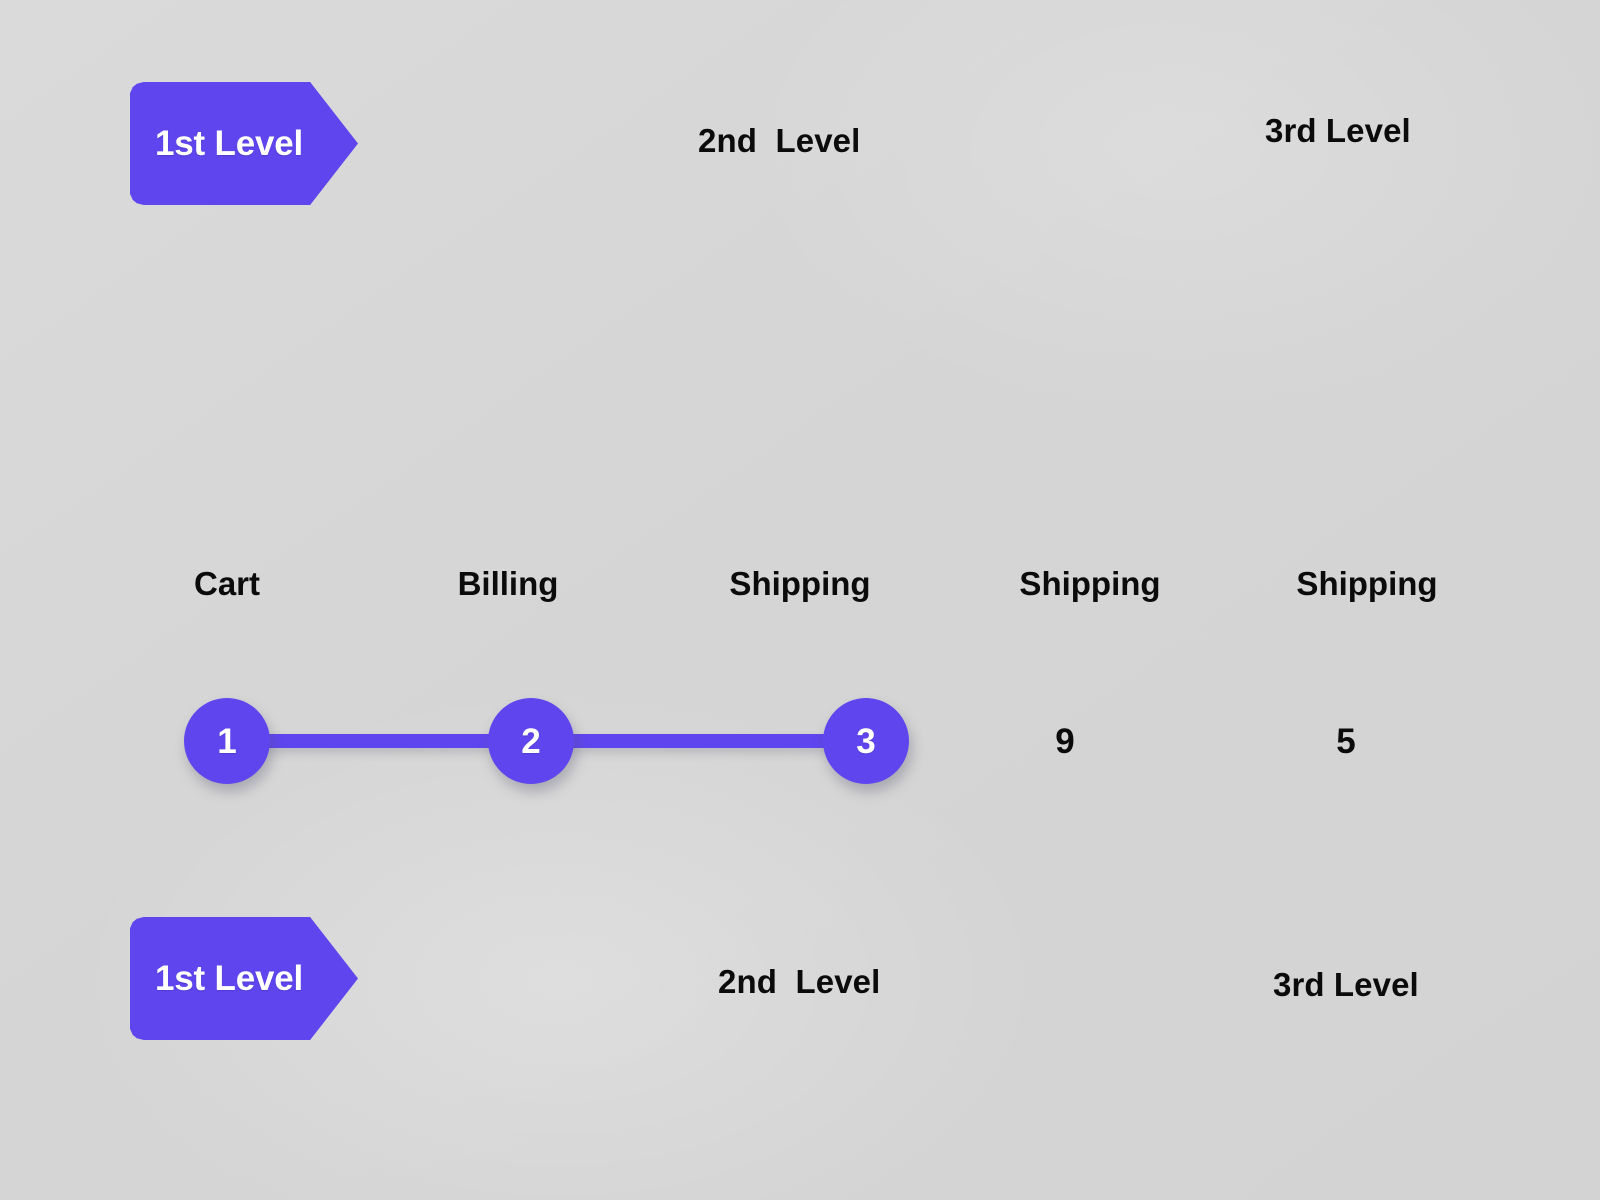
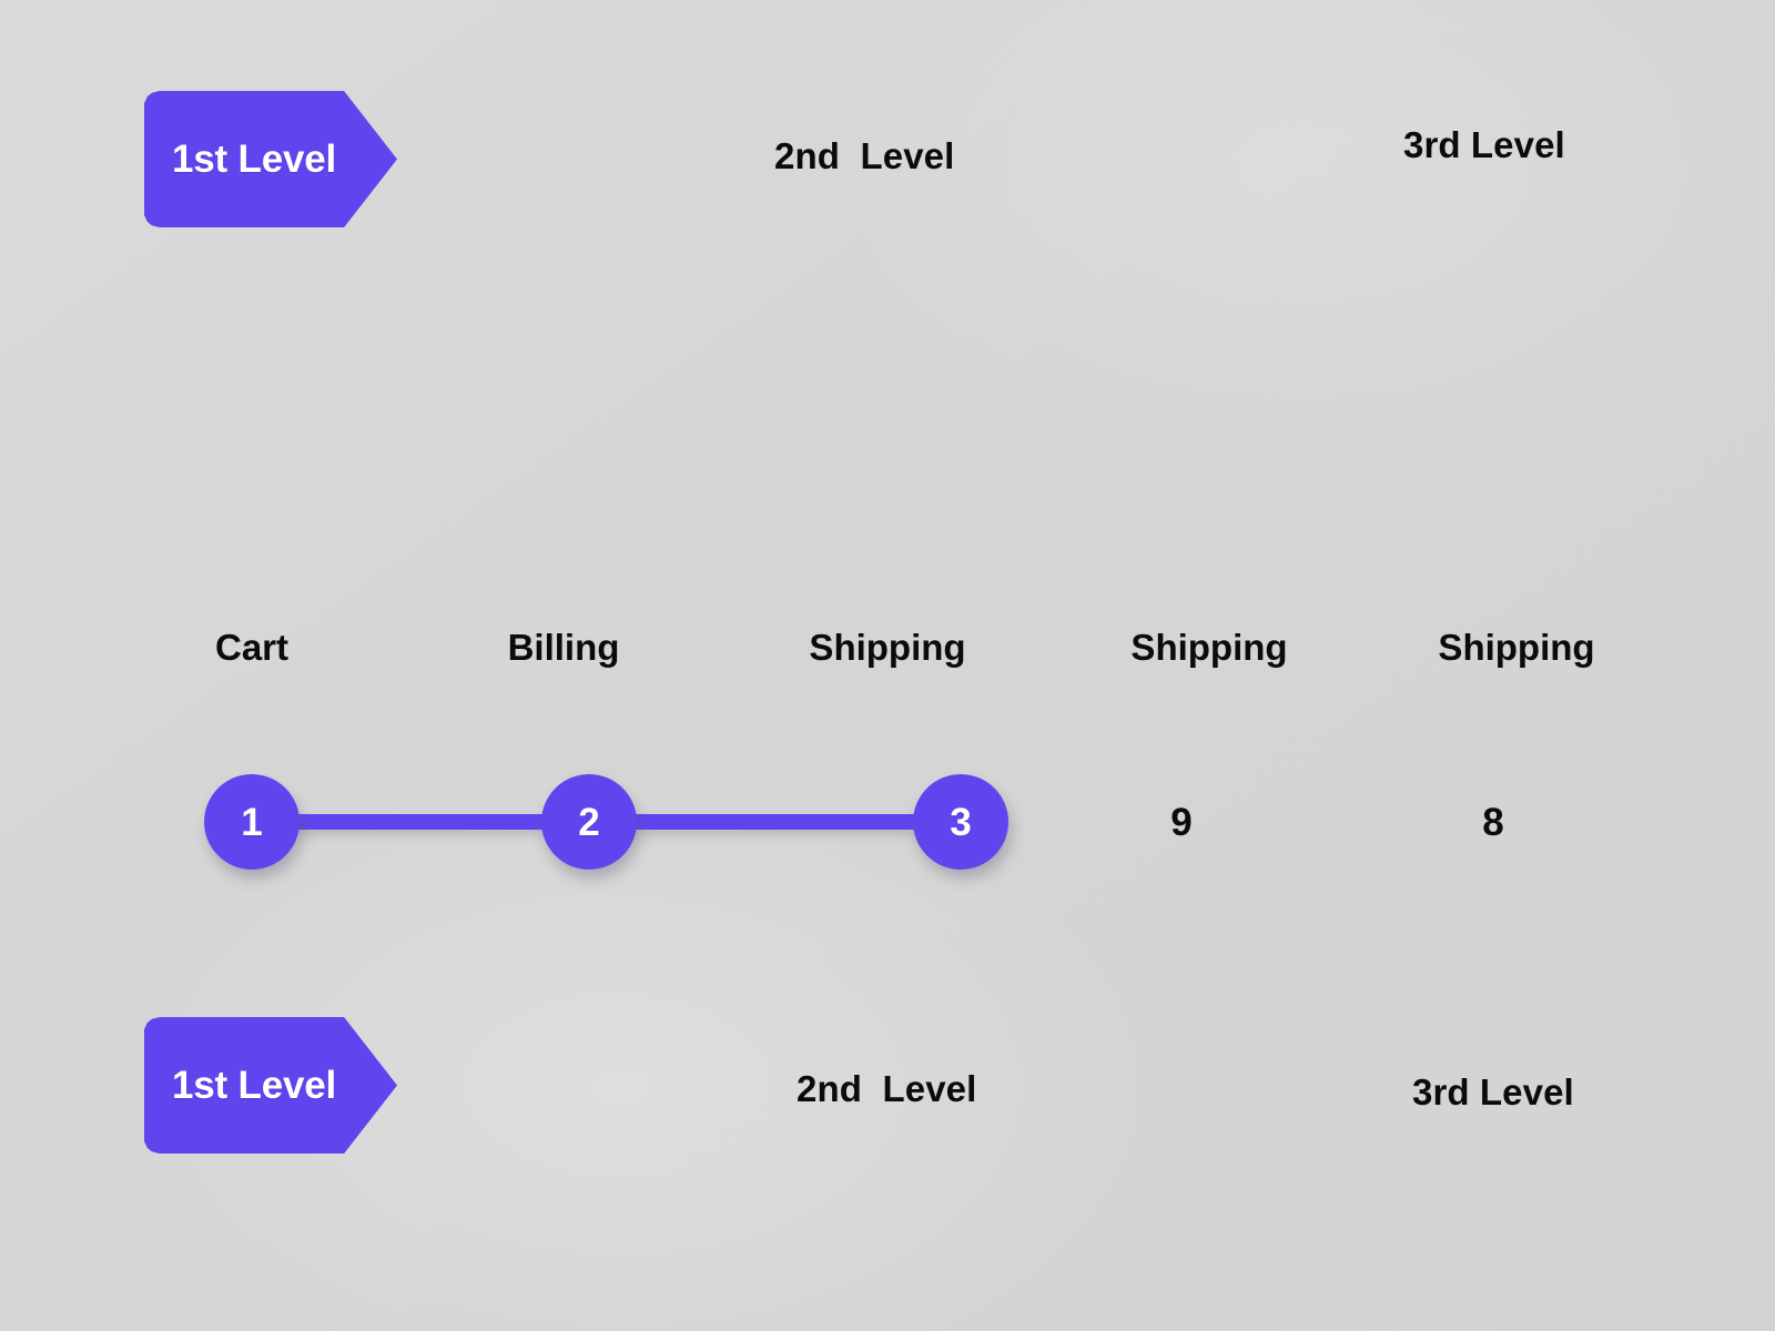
  1st Level
  2nd Level
  3rd Level
  Cart
  1
  Billing
  2
  Shipping
  3
  Shipping
  9
  Shipping
- 5
+ 8
  1st Level
  2nd Level
  3rd Level
